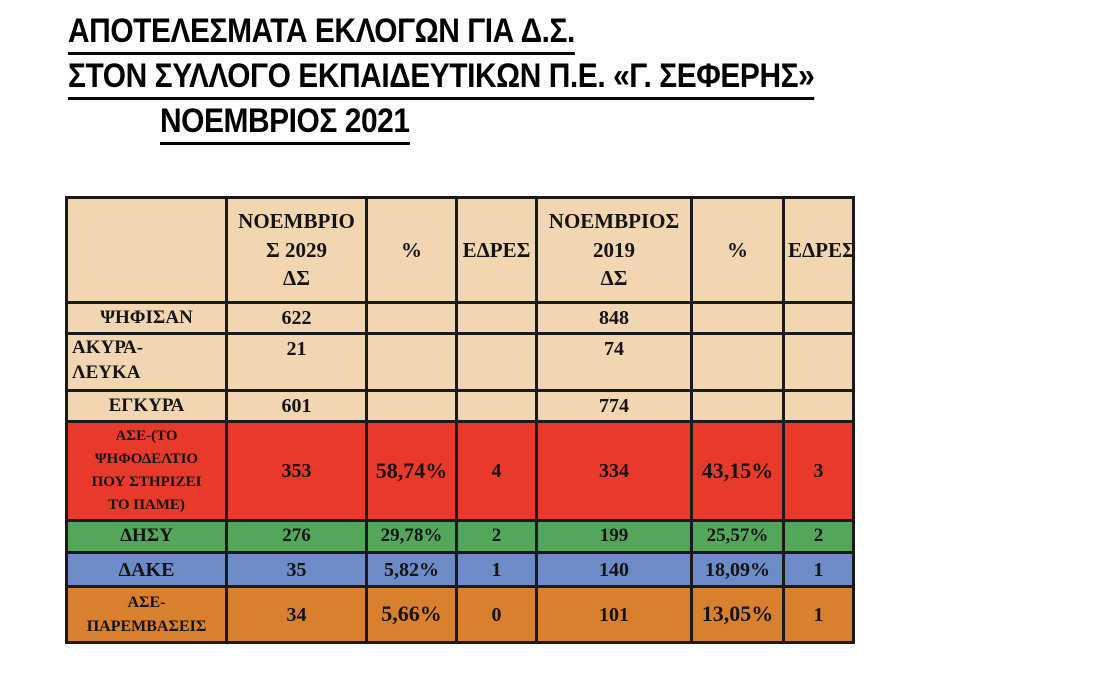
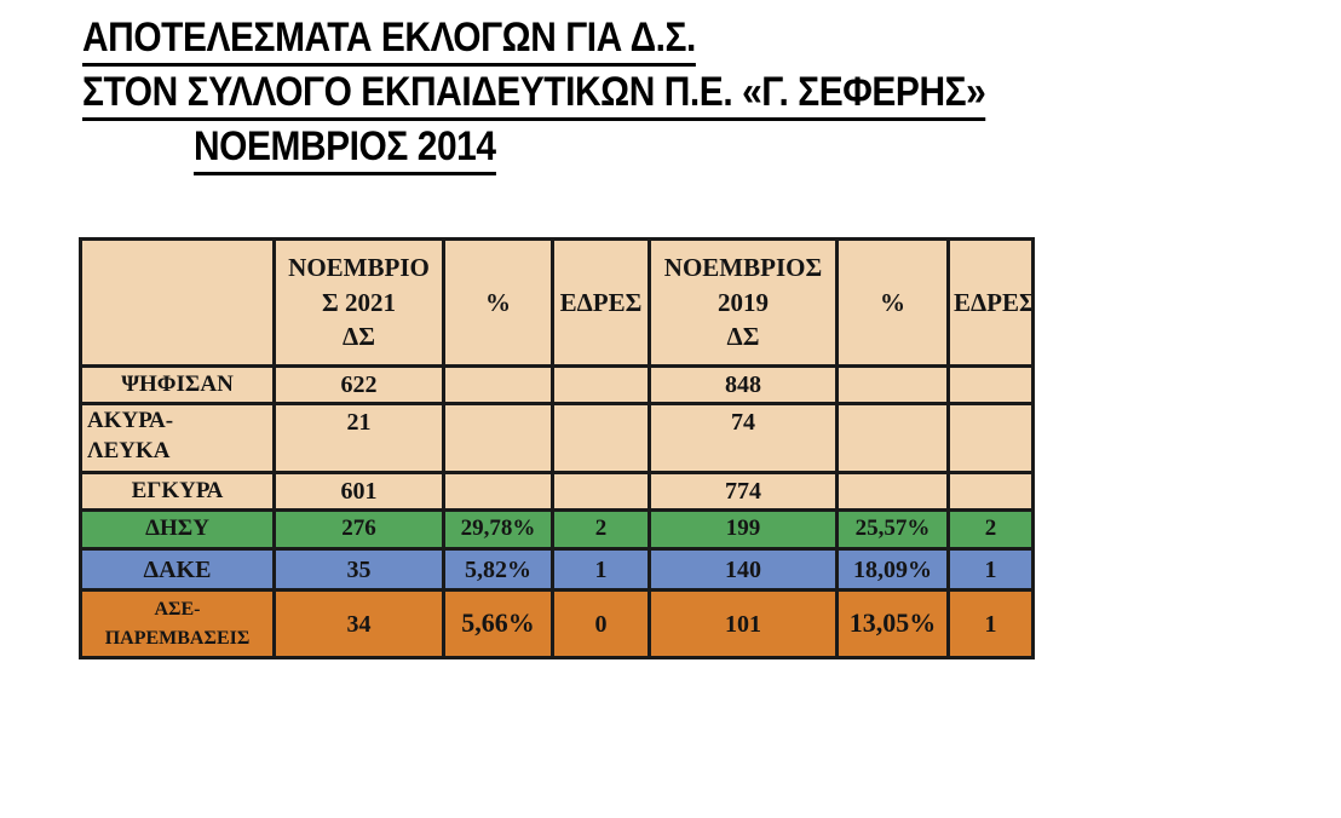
  ΑΠΟΤΕΛΕΣΜΑΤΑ ΕΚΛΟΓΩΝ ΓΙΑ Δ.Σ.
  ΣΤΟΝ ΣΥΛΛΟΓΟ ΕΚΠΑΙΔΕΥΤΙΚΩΝ Π.Ε. «Γ. ΣΕΦΕΡΗΣ»
- ΝΟΕΜΒΡΙΟΣ 2021
+ ΝΟΕΜΒΡΙΟΣ 2014
- 	ΝΟΕΜΒΡΙΟ Σ 2029 ΔΣ	%	ΕΔΡΕΣ	ΝΟΕΜΒΡΙΟΣ 2019 ΔΣ	%	ΕΔΡΕΣ
+ 	ΝΟΕΜΒΡΙΟ Σ 2021 ΔΣ	%	ΕΔΡΕΣ	ΝΟΕΜΒΡΙΟΣ 2019 ΔΣ	%	ΕΔΡΕΣ
  ΨΗΦΙΣΑΝ	622			848
  ΑΚΥΡΑ- ΛΕΥΚΑ	21			74
  ΕΓΚΥΡΑ	601			774
- ΑΣΕ-(ΤΟ ΨΗΦΟΔΕΛΤΙΟ ΠΟΥ ΣΤΗΡΙΖΕΙ ΤΟ ΠΑΜΕ)	353	58,74%	4	334	43,15%	3
  ΔΗΣΥ	276	29,78%	2	199	25,57%	2
  ΔΑΚΕ	35	5,82%	1	140	18,09%	1
  ΑΣΕ- ΠΑΡΕΜΒΑΣΕΙΣ	34	5,66%	0	101	13,05%	1
